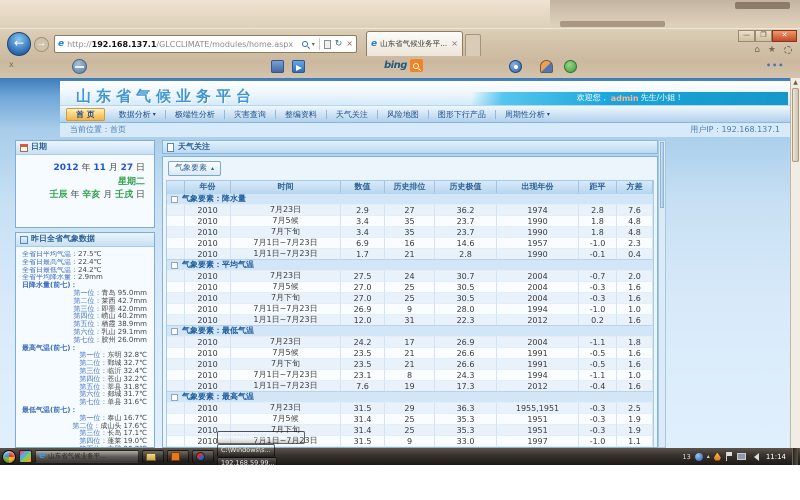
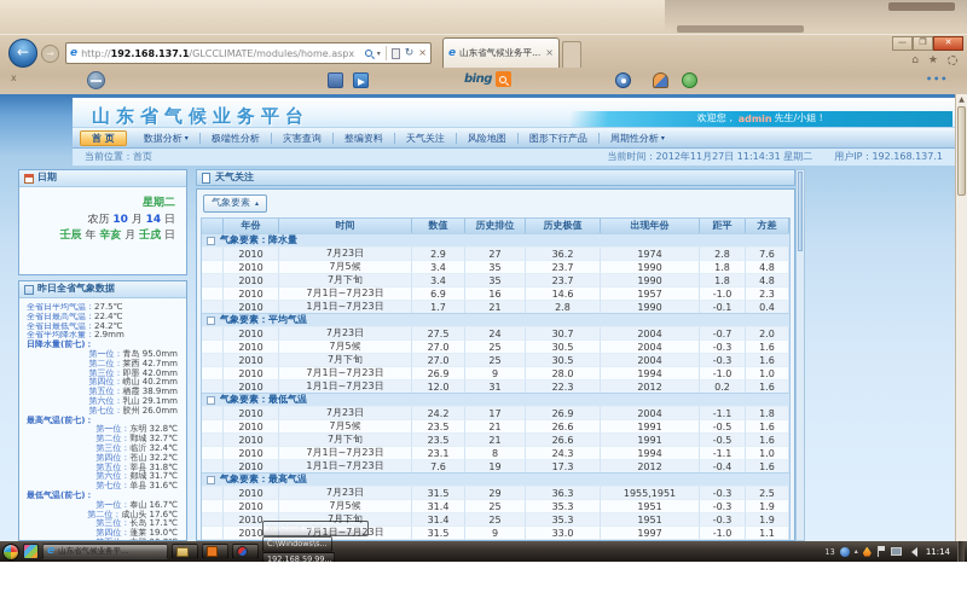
  ←
  →
  e
  http://192.168.137.1/GLCCLIMATE/modules/home.aspx
  ↻
  ×
  e
  山东省气候业务平...
  ×
  —
  ❐
  ✕
  ⌂
  ★
  x
  bing
  •••
  山东省气候业务平台
  欢迎您，
  admin
  先生/小姐！
  首 页
  数据分析
  极端性分析
  灾害查询
  整编资料
  天气关注
  风险地图
  图形下行产品
  周期性分析
  当前位置：首页
+ 当前时间：2012年11月27日 11:14:31 星期二
  用户IP：192.168.137.1
  日期
- 2012 年 11 月 27 日
  星期二
+ 农历 10 月 14 日
  壬辰 年 辛亥 月 壬戌 日
  昨日全省气象数据
  全省日平均气温：
  27.5℃
  全省日最高气温：
  22.4℃
  全省日最低气温：
  24.2℃
  全省平均降水量：
  2.9mm
  日降水量(前七)：
  第一位：
  青岛 95.0mm
  第二位：
  莱西 42.7mm
  第三位：
  即墨 42.0mm
  第四位：
  崂山 40.2mm
  第五位：
  栖霞 38.9mm
  第六位：
  乳山 29.1mm
  第七位：
  胶州 26.0mm
  最高气温(前七)：
  第一位：
  东明 32.8℃
  第二位：
  鄄城 32.7℃
  第三位：
  临沂 32.4℃
  第四位：
  苍山 32.2℃
  第五位：
  莘县 31.8℃
  第六位：
  郯城 31.7℃
  第七位：
  单县 31.6℃
  最低气温(前七)：
  第一位：
  泰山 16.7℃
  第二位：
  成山头 17.6℃
  第三位：
  长岛 17.1℃
  第四位：
  蓬莱 19.0℃
  天气关注
  气象要素
  年份
  时间
  数值
  历史排位
  历史极值
  出现年份
  距平
  方差
  气象要素：降水量
  2010
  7月23日
  2.9
  27
  36.2
  1974
  2.8
  7.6
  2010
  7月5候
  3.4
  35
  23.7
  1990
  1.8
  4.8
  2010
  7月下旬
  3.4
  35
  23.7
  1990
  1.8
  4.8
  2010
  7月1日~7月23日
  6.9
  16
  14.6
  1957
  -1.0
  2.3
  2010
  1月1日~7月23日
  1.7
  21
  2.8
  1990
  -0.1
  0.4
  气象要素：平均气温
  2010
  7月23日
  27.5
  24
  30.7
  2004
  -0.7
  2.0
  2010
  7月5候
  27.0
  25
  30.5
  2004
  -0.3
  1.6
  2010
  7月下旬
  27.0
  25
  30.5
  2004
  -0.3
  1.6
  2010
  7月1日~7月23日
  26.9
  9
  28.0
  1994
  -1.0
  1.0
  2010
  1月1日~7月23日
  12.0
  31
  22.3
  2012
  0.2
  1.6
  气象要素：最低气温
  2010
  7月23日
  24.2
  17
  26.9
  2004
  -1.1
  1.8
  2010
  7月5候
  23.5
  21
  26.6
  1991
  -0.5
  1.6
  2010
  7月下旬
  23.5
  21
  26.6
  1991
  -0.5
  1.6
  2010
  7月1日~7月23日
  23.1
  8
  24.3
  1994
  -1.1
  1.0
  2010
  1月1日~7月23日
  7.6
  19
  17.3
  2012
  -0.4
  1.6
  气象要素：最高气温
  2010
  7月23日
  31.5
  29
  36.3
  1955,1951
  -0.3
  2.5
  2010
  7月5候
  31.4
  25
  35.3
  1951
  -0.3
  1.9
  2010
  7月下旬
  31.4
  25
  35.3
  1951
  -0.3
  1.9
  2010
  31.5
  9
  33.0
  1997
  -1.0
  1.1
  e
  山东省气候业务平...
  Win2008 (VS2...
  C:\Windows\s...
  192.168.59.99...
  13
  11:14
